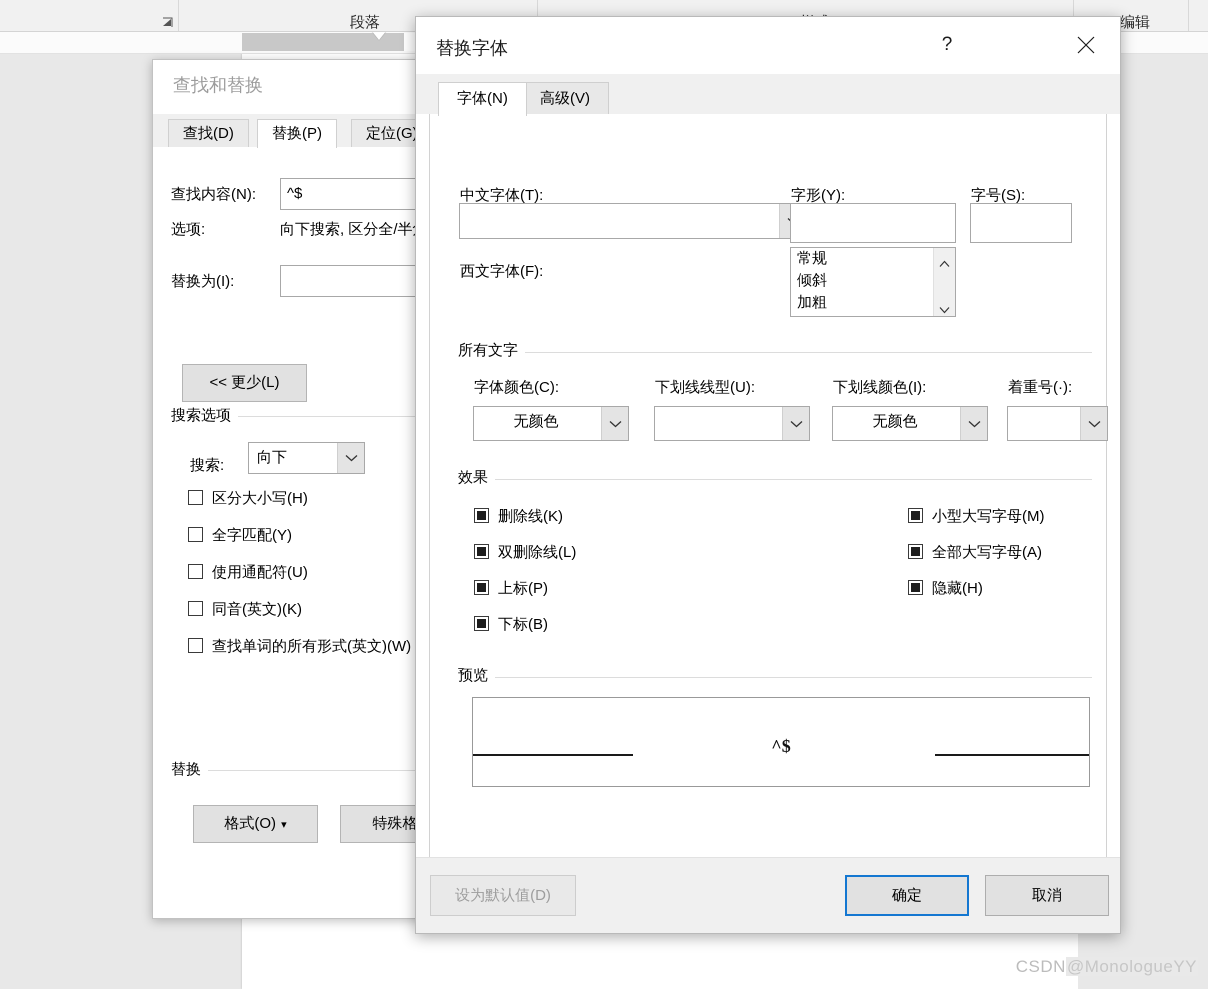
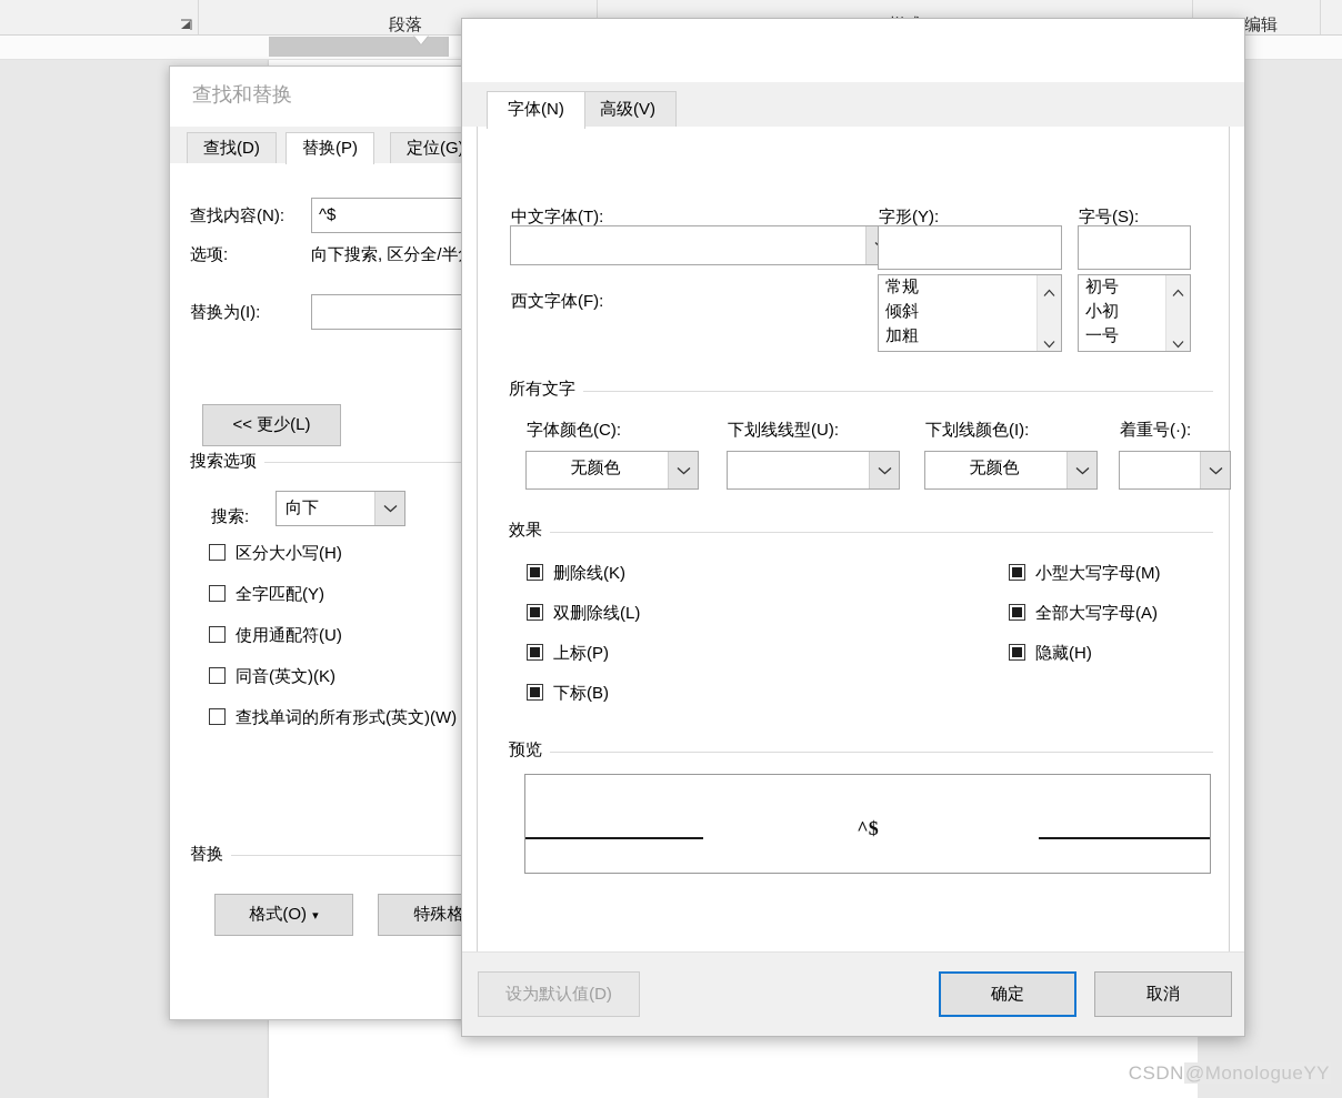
  段落
  编辑
  查找和替换
  查找(D)
  替换(P)
  定位(G
  查找内容(N):
  ^$
  选项:
  向下搜索, 区分全/半
  替换为(I):
  << 更少(L)
  搜索选项
  搜索:
  向下
  区分大小写(H)
  全字匹配(Y)
  使用通配符(U)
  同音(英文)(K)
  查找单词的所有形式(英文)(W)
  替换
  格式(O) ▾
- 替换字体
- ?
  字体(N)
  高级(V)
  中文字体(T):
  西文字体(F):
  字形(Y):
  常规
  倾斜
  加粗
  字号(S):
+ 初号
+ 小初
+ 一号
  所有文字
  字体颜色(C):
  无颜色
  下划线线型(U):
  下划线颜色(I):
  无颜色
  着重号(·):
  效果
  删除线(K)
  双删除线(L)
  上标(P)
  下标(B)
  小型大写字母(M)
  全部大写字母(A)
  隐藏(H)
  预览
  ^$
  设为默认值(D)
  确定
  取消
  CSDN@MonologueYY
